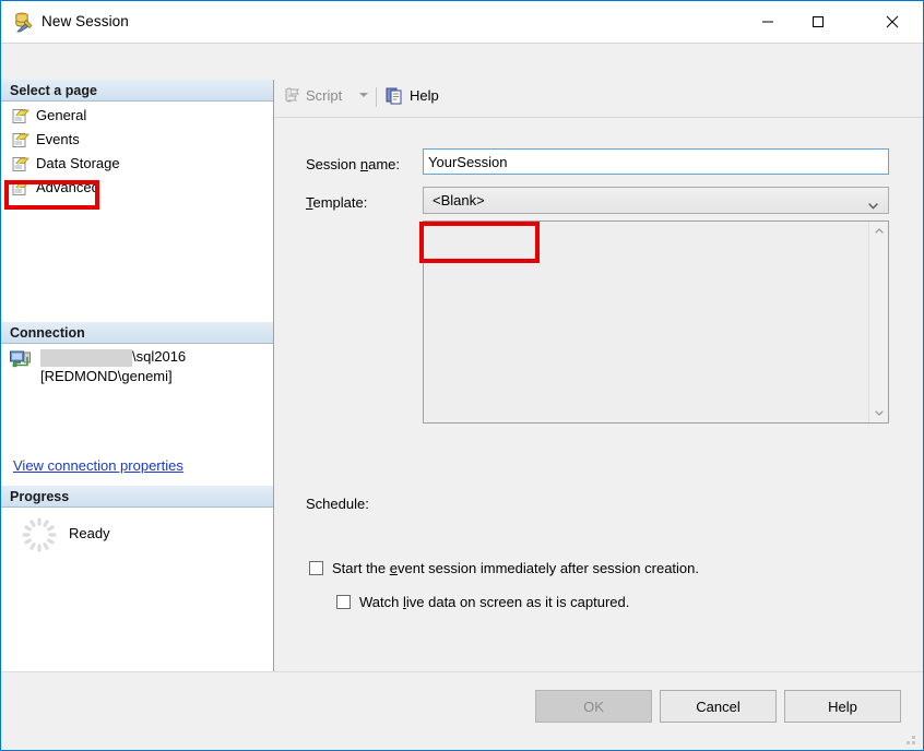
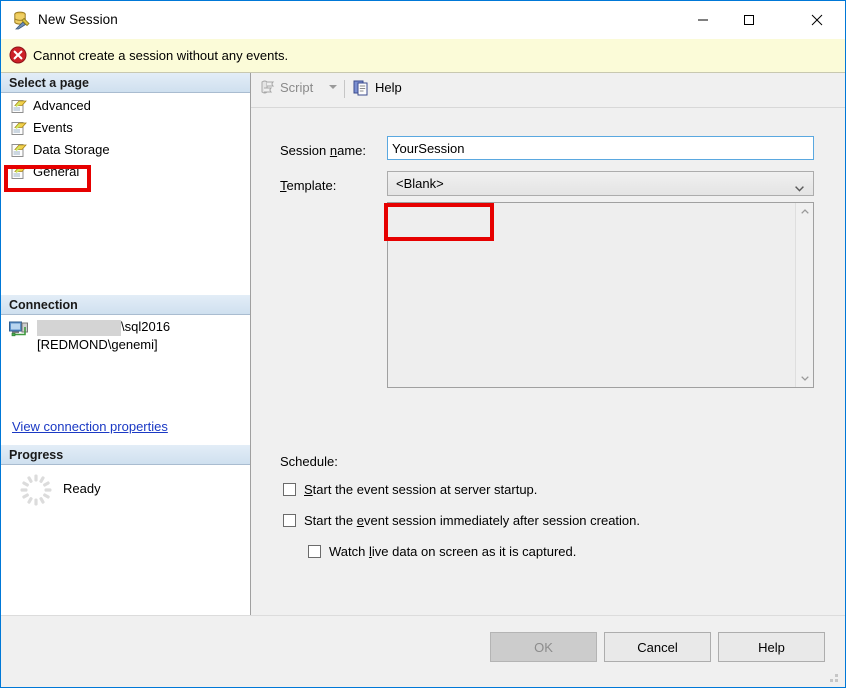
  New Session
+ Cannot create a session without any events.
  Select a page
- General
+ Advanced
  Events
  Data Storage
- Advanced
+ General
  Connection
  \sql2016
  [REDMOND\genemi]
  View connection properties
  Progress
  Ready
  Script
  Help
  Session name:
  YourSession
  Template:
  <Blank>
  Schedule:
+ Start the event session at server startup.
  Start the event session immediately after session creation.
  Watch live data on screen as it is captured.
  OK
  Cancel
  Help
